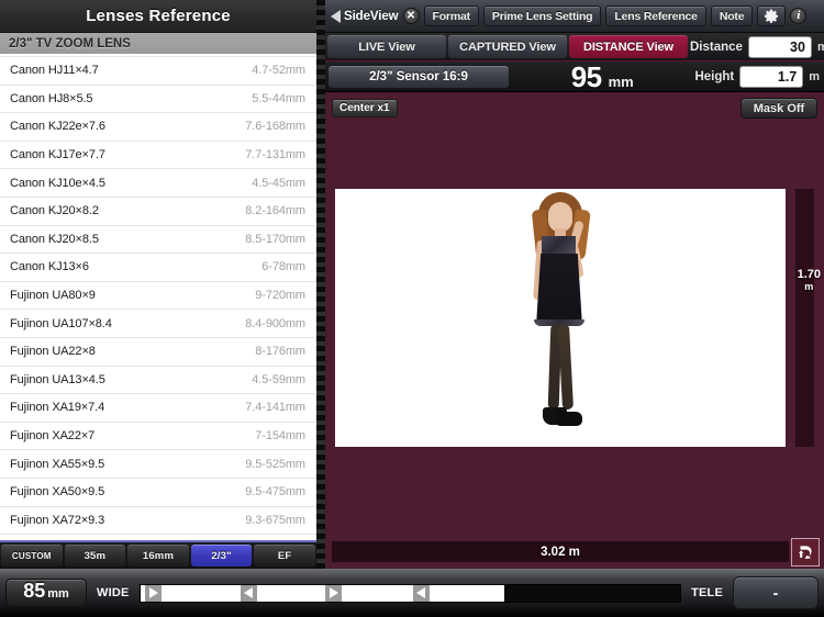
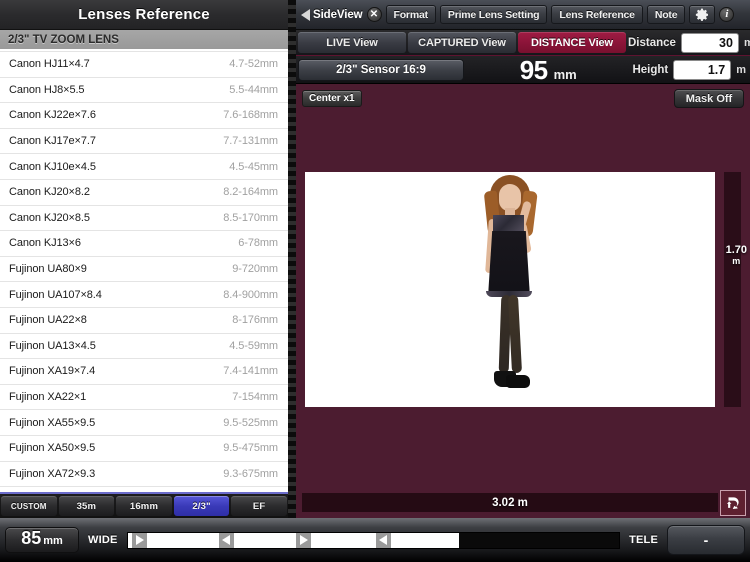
  Lenses Reference
  2/3" TV ZOOM LENS
  Canon HJ11×4.7
  4.7-52mm
  Canon HJ8×5.5
  5.5-44mm
  Canon KJ22e×7.6
  7.6-168mm
  Canon KJ17e×7.7
  7.7-131mm
  Canon KJ10e×4.5
  4.5-45mm
  Canon KJ20×8.2
  8.2-164mm
  Canon KJ20×8.5
  8.5-170mm
  Canon KJ13×6
  6-78mm
  Fujinon UA80×9
  9-720mm
  Fujinon UA107×8.4
  8.4-900mm
  Fujinon UA22×8
  8-176mm
  Fujinon UA13×4.5
  4.5-59mm
  Fujinon XA19×7.4
  7.4-141mm
- Fujinon XA22×7
+ Fujinon XA22×1
  7-154mm
  Fujinon XA55×9.5
  9.5-525mm
  Fujinon XA50×9.5
  9.5-475mm
  Fujinon XA72×9.3
  9.3-675mm
  CUSTOM
  35m
  16mm
  2/3"
  EF
  SideView
  ✕
  Format
  Prime Lens Setting
  Lens Reference
  Note
  i
  LIVE View
  CAPTURED View
  DISTANCE View
  Distance
  30
  m
  2/3" Sensor 16:9
  95
  mm
  Height
  1.7
  m
  Center x1
  Mask Off
  1.70
  m
  3.02 m
  85
  mm
  WIDE
  TELE
  -
